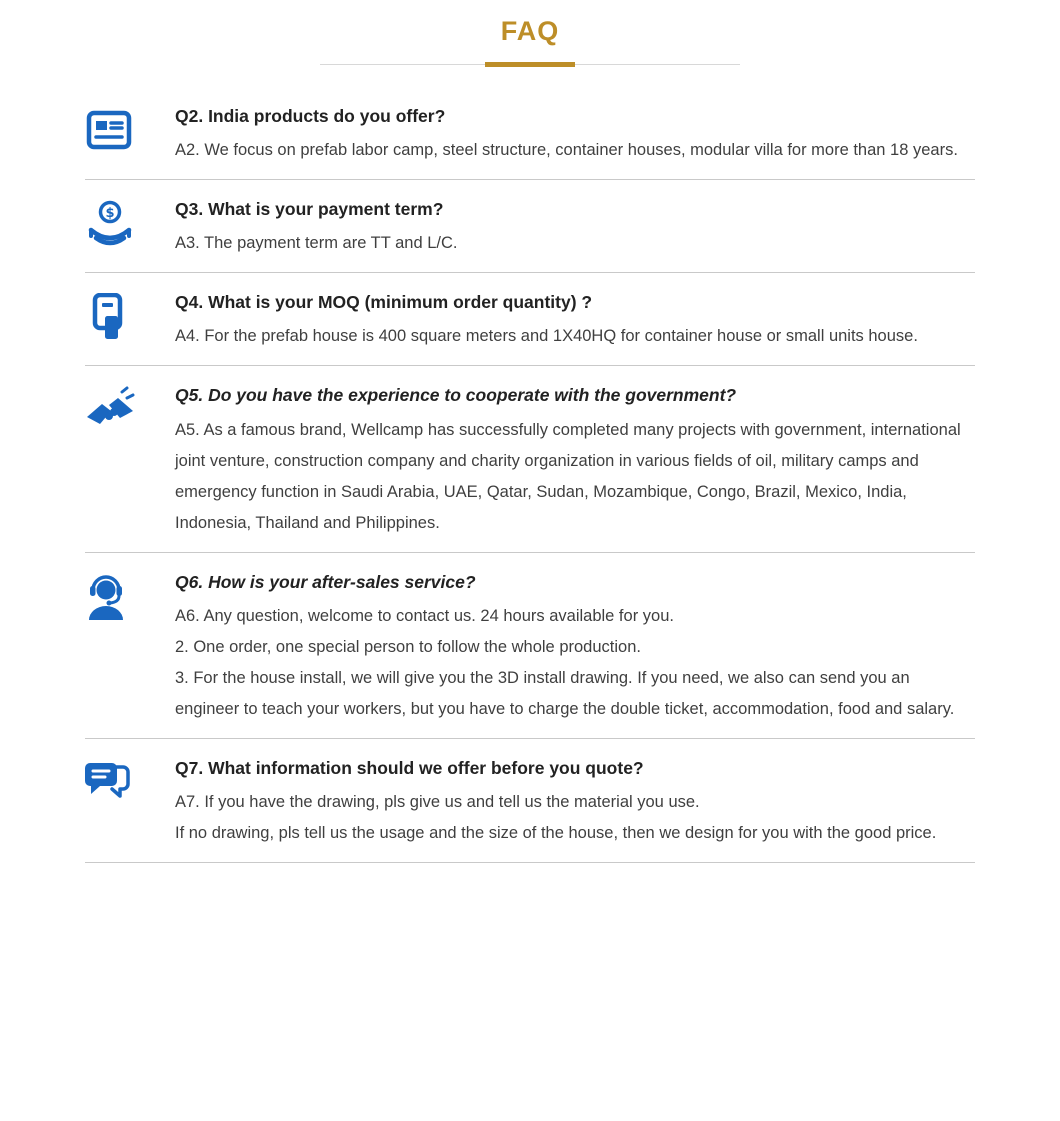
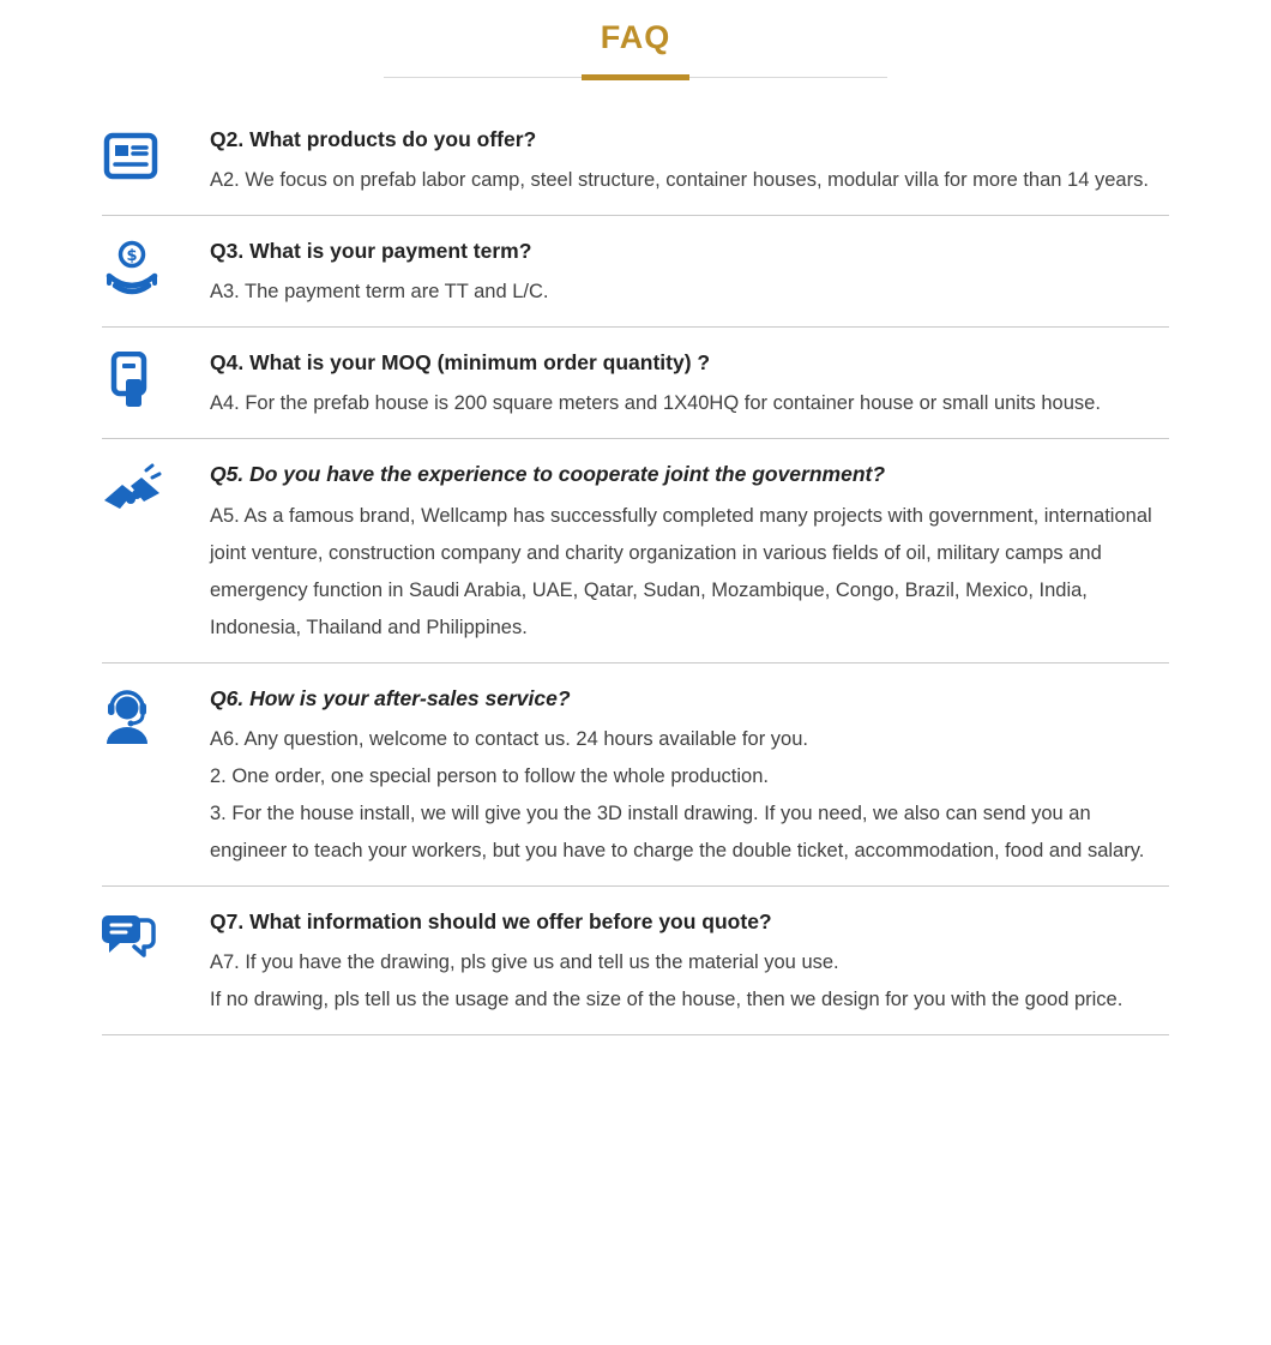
  FAQ
- Q2. India products do you offer?
+ Q2. What products do you offer?
- A2. We focus on prefab labor camp, steel structure, container houses, modular villa for more than 18 years.
+ A2. We focus on prefab labor camp, steel structure, container houses, modular villa for more than 14 years.
  $
  Q3. What is your payment term?
  A3. The payment term are TT and L/C.
  Q4. What is your MOQ (minimum order quantity) ?
- A4. For the prefab house is 400 square meters and 1X40HQ for container house or small units house.
+ A4. For the prefab house is 200 square meters and 1X40HQ for container house or small units house.
- Q5. Do you have the experience to cooperate with the government?
+ Q5. Do you have the experience to cooperate joint the government?
  A5. As a famous brand, Wellcamp has successfully completed many projects with government, international joint venture, construction company and charity organization in various fields of oil, military camps and emergency function in Saudi Arabia, UAE, Qatar, Sudan, Mozambique, Congo, Brazil, Mexico, India, Indonesia, Thailand and Philippines.
  Q6. How is your after-sales service?
  A6. Any question, welcome to contact us. 24 hours available for you.
  2. One order, one special person to follow the whole production.
  3. For the house install, we will give you the 3D install drawing. If you need, we also can send you an engineer to teach your workers, but you have to charge the double ticket, accommodation, food and salary.
  Q7. What information should we offer before you quote?
  A7. If you have the drawing, pls give us and tell us the material you use.
  If no drawing, pls tell us the usage and the size of the house, then we design for you with the good price.
